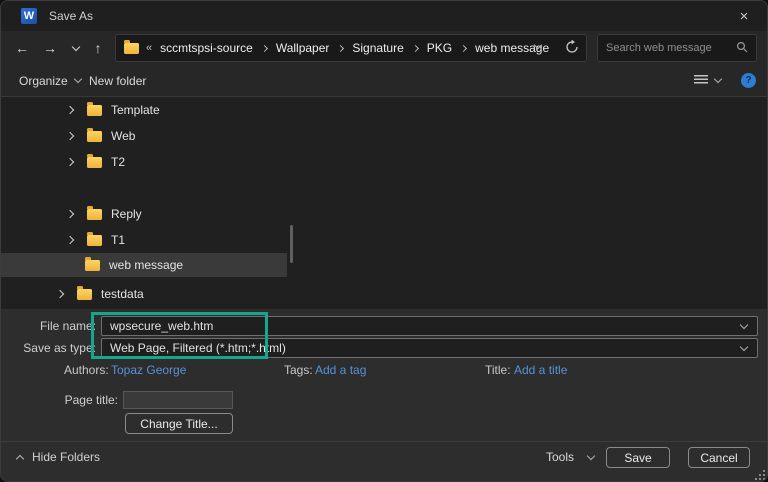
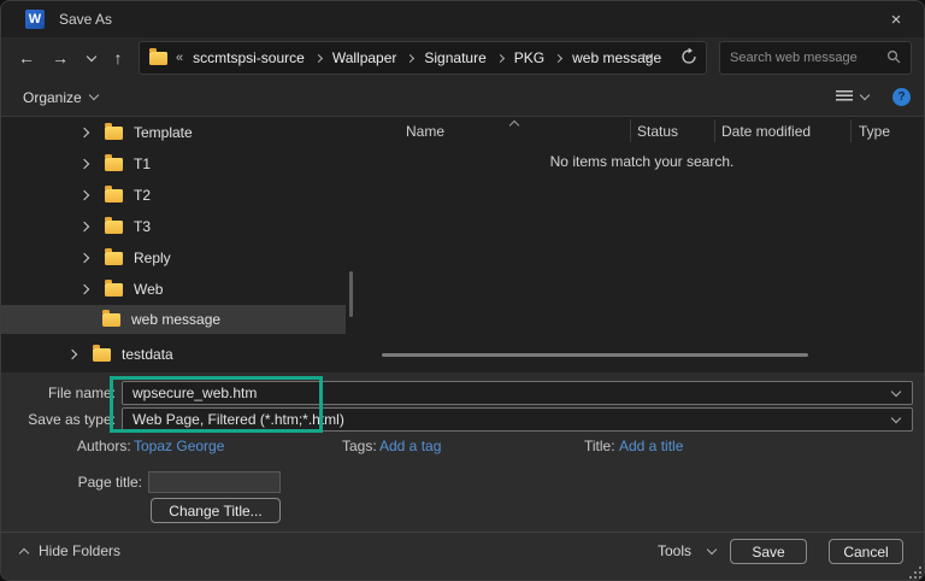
  W
  Save As
  ×
  ←
  →
  ↑
  «
  sccmtspsi-source
  Wallpaper
  Signature
  PKG
  web message
  Search web message
  Organize
- New folder
  ?
  Template
- Web
+ T1
  T2
+ T3
  Reply
- T1
+ Web
  web message
  testdata
+ Name
+ Status
+ Date modified
+ Type
+ No items match your search.
  File name:
  wpsecure_web.htm
  Save as type:
  Web Page, Filtered (*.htm;*.html)
  Authors:
  Topaz George
  Tags:
  Add a tag
  Title:
  Add a title
  Page title:
  Change Title...
  Hide Folders
  Tools
  Save
  Cancel
